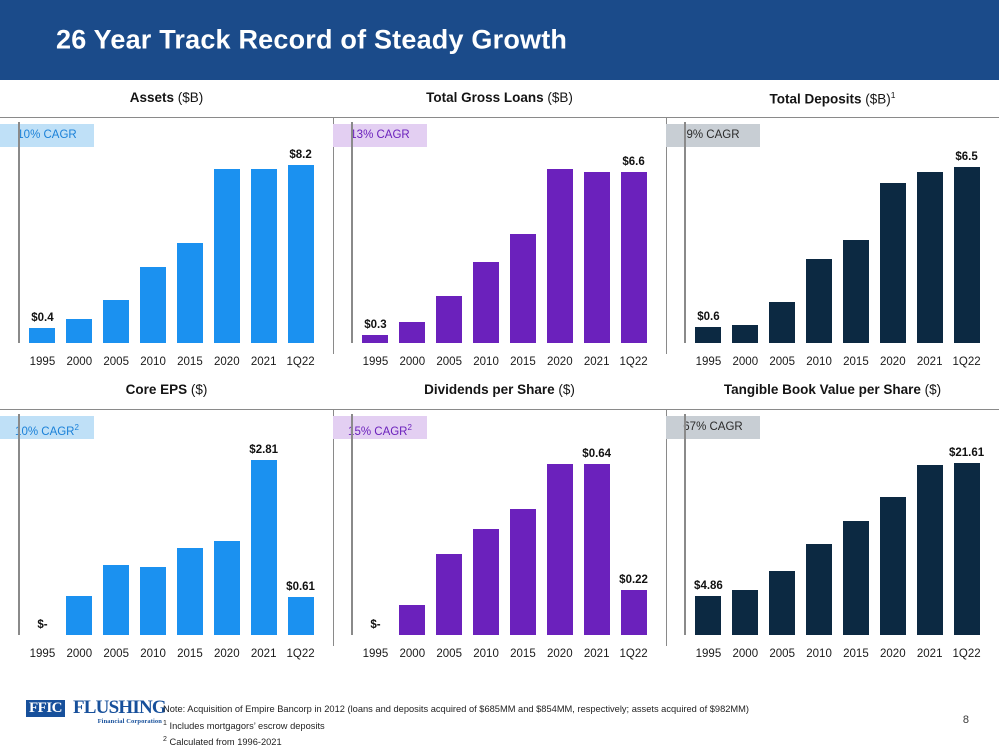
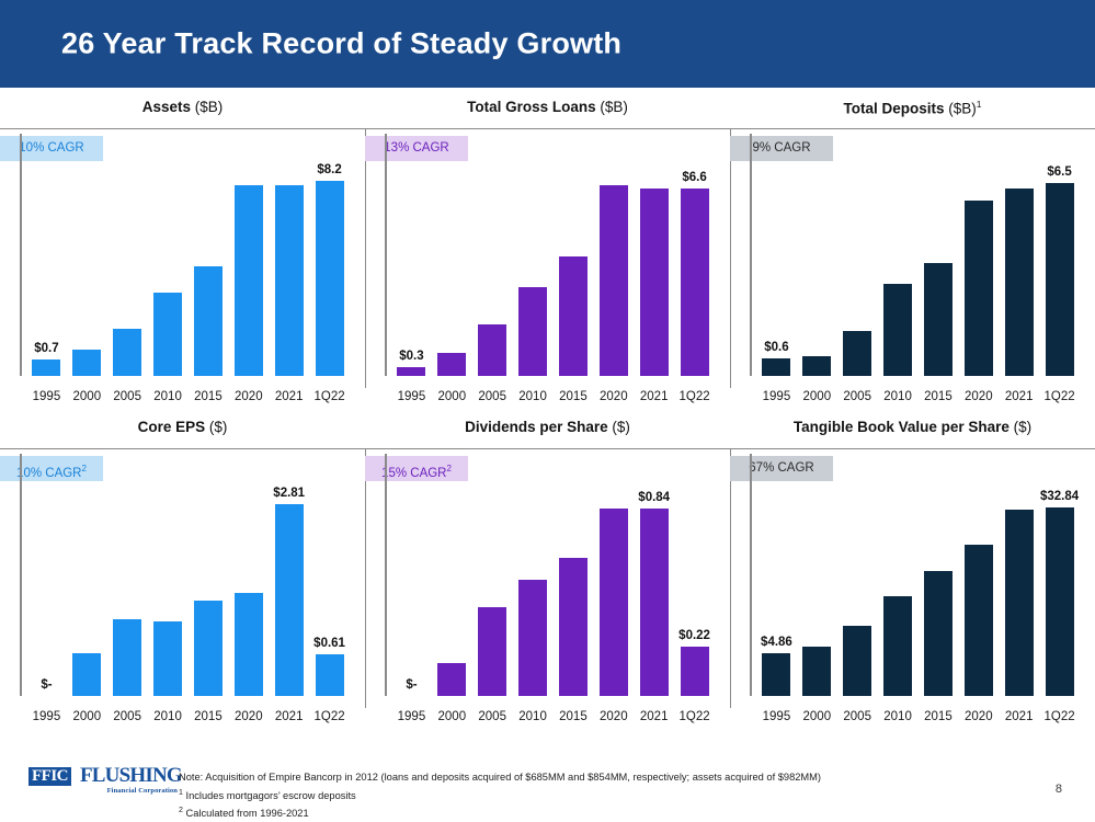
  26 Year Track Record of Steady Growth
  Assets ($B)
  10% CAGR
- $0.4
+ $0.7
  1995
  2000
  2005
  2010
  2015
  2020
  2021
  $8.2
  1Q22
  Total Gross Loans ($B)
  13% CAGR
  $0.3
  1995
  2000
  2005
  2010
  2015
  2020
  2021
  $6.6
  1Q22
  Total Deposits ($B)1
  9% CAGR
  $0.6
  1995
  2000
  2005
  2010
  2015
  2020
  2021
  $6.5
  1Q22
  Core EPS ($)
  0% CAGR2
  $-
  1995
  2000
  2005
  2010
  2015
  2020
  $2.81
  2021
  $0.61
  1Q22
  Dividends per Share ($)
  5% CAGR2
  $-
  1995
  2000
  2005
  2010
  2015
  2020
- $0.64
+ $0.84
  2021
  $0.22
  1Q22
  Tangible Book Value per Share ($)
  67% CAGR
  $4.86
  1995
  2000
  2005
  2010
  2015
  2020
  2021
- $21.61
+ $32.84
  1Q22
  FFIC
  FLUSHING
  Note: Acquisition of Empire Bancorp in 2012 (loans and deposits acquired of $685MM and $854MM, respectively; assets acquired of $982MM)
  Includes mortgagors’ escrow deposits
  Calculated from 1996-2021
  8
